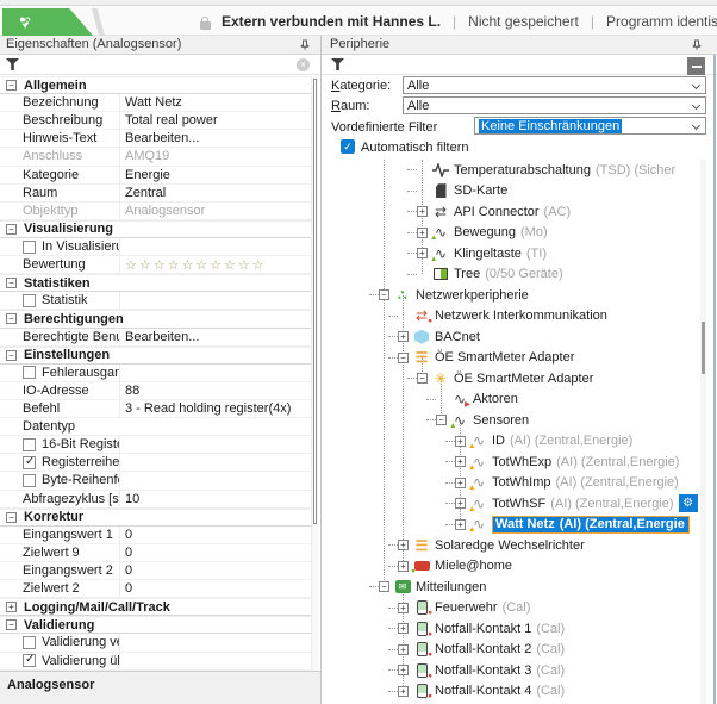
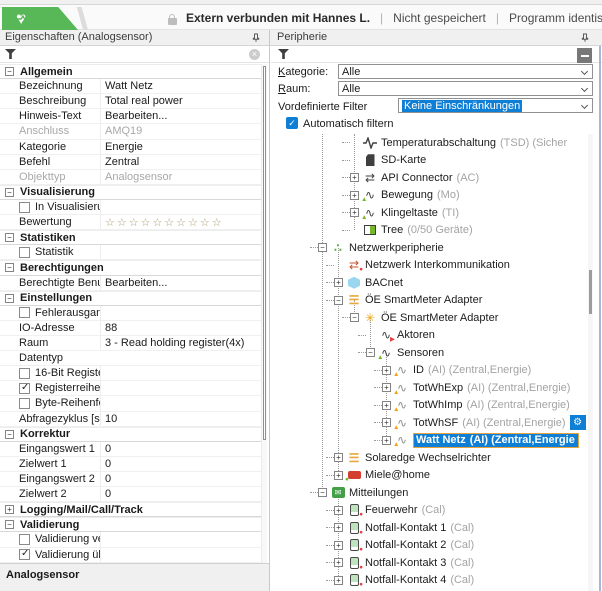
  ♥
  Extern verbunden mit Hannes L.
  |
  Nicht gespeichert
  |
  Programm identis
  Eigenschaften (Analogsensor)
  Peripherie
  −
  Allgemein
  Bezeichnung
  Watt Netz
  Beschreibung
  Total real power
  Hinweis-Text
  Bearbeiten...
  Anschluss
  AMQ19
  Kategorie
  Energie
- Raum
+ Befehl
  Zentral
  Objekttyp
  Analogsensor
  −
  Visualisierung
  Bewertung
  ☆☆☆☆☆☆☆☆☆☆
  −
  Statistiken
  Statistik
  −
  Berechtigungen
  Bearbeiten...
  −
  Einstellungen
  Fehlerausgan
  IO-Adresse
  88
- Befehl
+ Raum
  3 - Read holding register(4x)
  Datentyp
  16-Bit Regist
  Byte-Reihenf
  Abfragezyklus [s
  10
  −
  Korrektur
  Eingangswert 1
  0
- Zielwert 9
+ Zielwert 1
  0
  Eingangswert 2
  0
  Zielwert 2
  0
  +
  Logging/Mail/Call/Track
  −
  Validierung
  Analogsensor
  Kategorie:
  Alle
  Raum:
  Alle
  Vordefinierte Filter
  Keine Einschränkungen
  Automatisch filtern
  Temperaturabschaltung
  (TSD) (Sicher
  SD-Karte
  +
  ⇄
  API Connector
  (AC)
  +
  ∿
  Bewegung
  (Mo)
  +
  ∿
  Klingeltaste
  (TI)
  Tree
  (0/50 Geräte)
  −
  ∴
  Netzwerkperipherie
  ⇄
  Netzwerk Interkommunikation
  +
  BACnet
  −
  ☰
  ÖE SmartMeter Adapter
  −
  ✳
  ÖE SmartMeter Adapter
  ∿
  Aktoren
  −
  ∿
  Sensoren
  +
  ∿
  ID
  (AI) (Zentral,Energie)
  +
  ∿
  TotWhExp
  (AI) (Zentral,Energie)
  +
  ∿
  TotWhImp
  (AI) (Zentral,Energie)
  +
  ∿
  TotWhSF
  (AI) (Zentral,Energie)
  ⚙
  +
  ∿
  Watt Netz
  (AI) (Zentral,Energie
  +
  ☰
  Solaredge Wechselrichter
  +
  Miele@home
  −
  ✉
  Mitteilungen
  +
  Feuerwehr
  (Cal)
  +
  Notfall-Kontakt 1
  (Cal)
  +
  Notfall-Kontakt 2
  (Cal)
  +
  Notfall-Kontakt 3
  (Cal)
  +
  Notfall-Kontakt 4
  (Cal)
